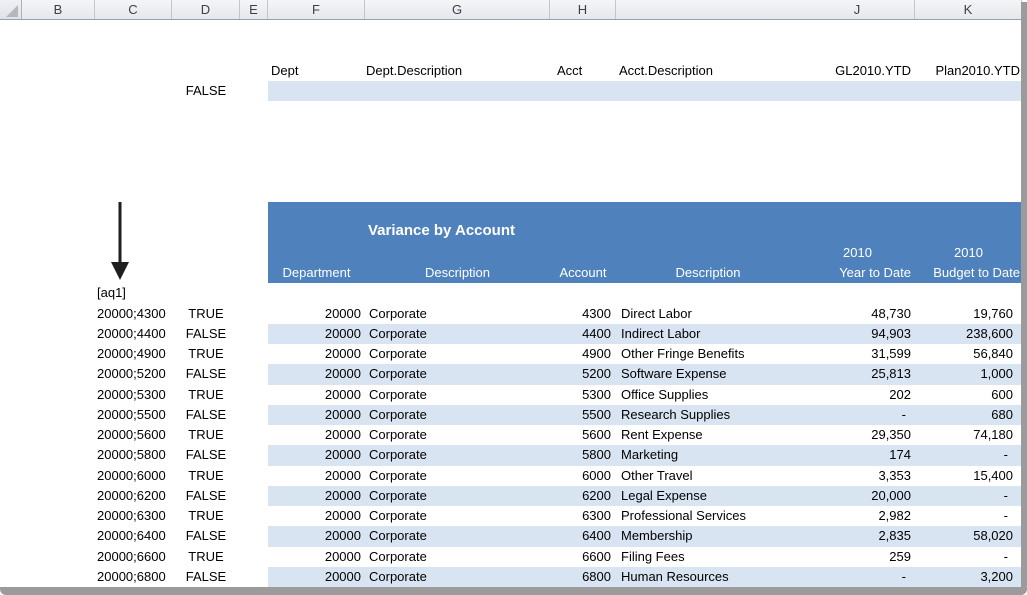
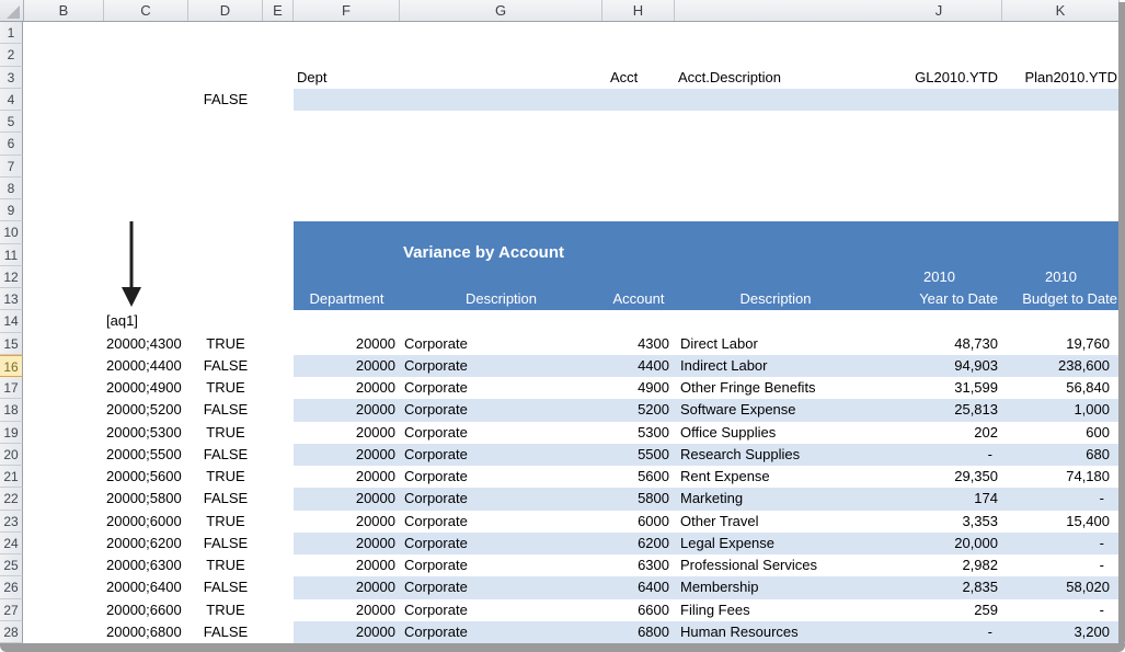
  B
  C
  D
  E
  F
  G
  H
  J
  K
+ 1
+ 2
+ 3
+ 4
+ 5
+ 6
+ 7
+ 8
+ 9
+ 10
+ 11
+ 12
+ 13
+ 14
+ 15
+ 16
+ 17
+ 18
+ 19
+ 20
+ 21
+ 22
+ 23
+ 24
+ 25
+ 26
+ 27
+ 28
  Dept
- Dept.Description
  Acct
  Acct.Description
  GL2010.YTD
  Plan2010.YTD
  FALSE
  Variance by Account
  2010
  2010
  Department
  Description
  Account
  Description
  Year to Date
  Budget to Date
  [aq1]
  20000;4300
  TRUE
  20000
  Corporate
  4300
  Direct Labor
  48,730
  19,760
  20000;4400
  FALSE
  20000
  Corporate
  4400
  Indirect Labor
  94,903
  238,600
  20000;4900
  TRUE
  20000
  Corporate
  4900
  Other Fringe Benefits
  31,599
  56,840
  20000;5200
  FALSE
  20000
  Corporate
  5200
  Software Expense
  25,813
  1,000
  20000;5300
  TRUE
  20000
  Corporate
  5300
  Office Supplies
  202
  600
  20000;5500
  FALSE
  20000
  Corporate
  5500
  Research Supplies
  -
  680
  20000;5600
  TRUE
  20000
  Corporate
  5600
  Rent Expense
  29,350
  74,180
  20000;5800
  FALSE
  20000
  Corporate
  5800
  Marketing
  174
  -
  20000;6000
  TRUE
  20000
  Corporate
  6000
  Other Travel
  3,353
  15,400
  20000;6200
  FALSE
  20000
  Corporate
  6200
  Legal Expense
  20,000
  -
  20000;6300
  TRUE
  20000
  Corporate
  6300
  Professional Services
  2,982
  -
  20000;6400
  FALSE
  20000
  Corporate
  6400
  Membership
  2,835
  58,020
  20000;6600
  TRUE
  20000
  Corporate
  6600
  Filing Fees
  259
  -
  20000;6800
  FALSE
  20000
  Corporate
  6800
  Human Resources
  -
  3,200
